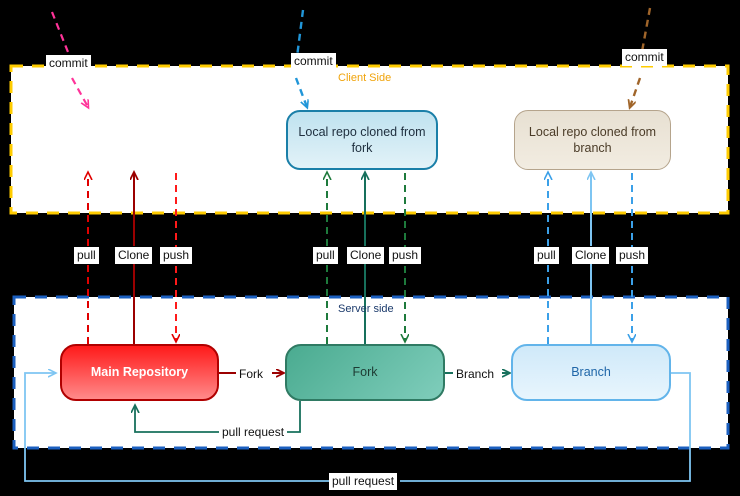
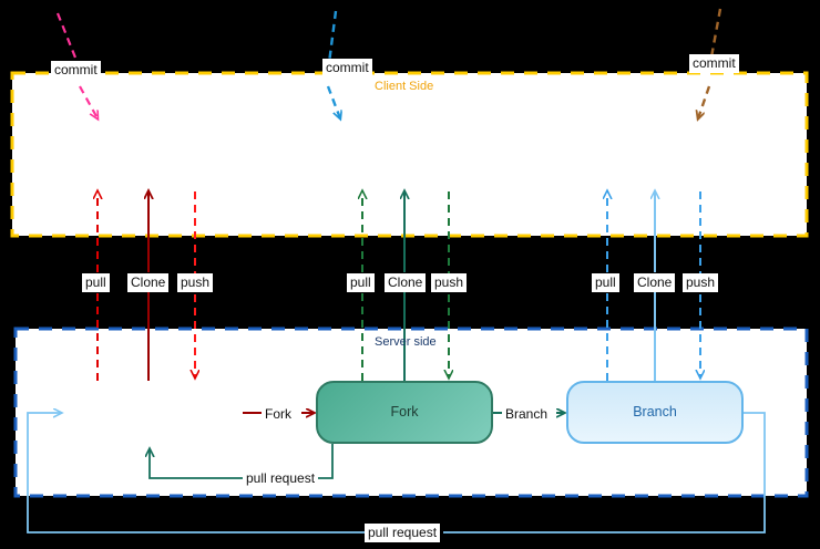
  Client Side
  Server side
- Local repo cloned from fork
- Local repo cloned from branch
- Main Repository
  Fork
  Branch
  commit
  commit
  commit
  pull
  Clone
  push
  pull
  Clone
  push
  pull
  Clone
  push
  Fork
  Branch
  pull request
  pull request
